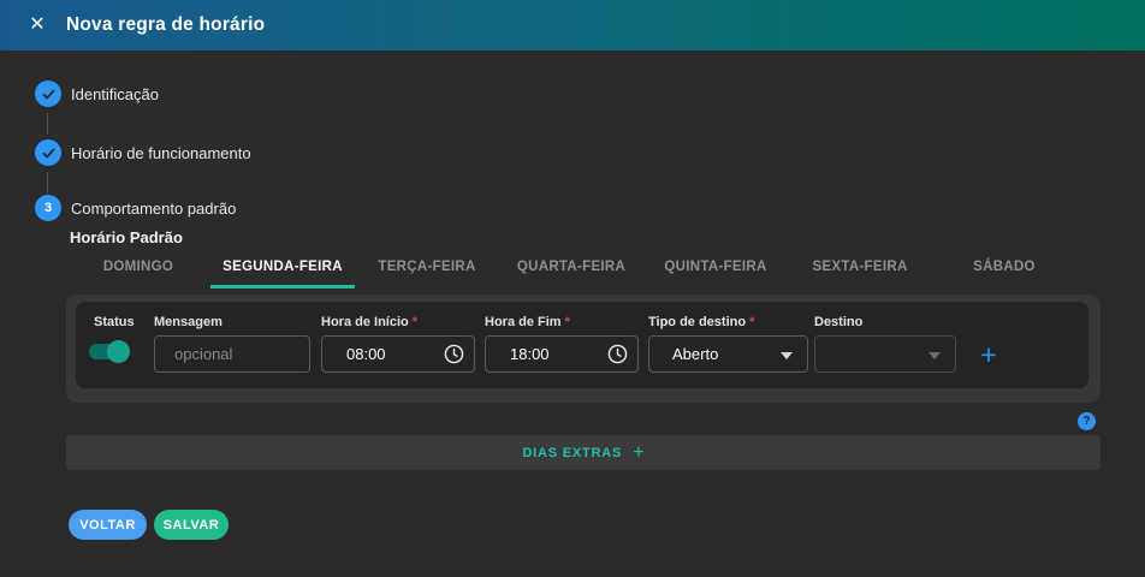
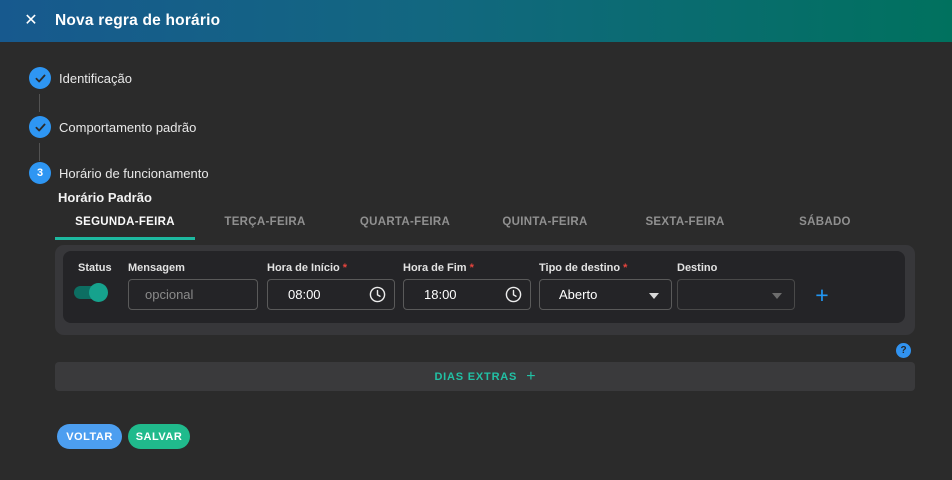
  ✕
  Nova regra de horário
  Identificação
- Horário de funcionamento
+ Comportamento padrão
  3
- Comportamento padrão
+ Horário de funcionamento
  Horário Padrão
- DOMINGO
  SEGUNDA-FEIRA
  TERÇA-FEIRA
  QUARTA-FEIRA
  QUINTA-FEIRA
  SEXTA-FEIRA
  SÁBADO
  Status
  Mensagem
  opcional
  Hora de Início *
  08:00
  Hora de Fim *
  18:00
  Tipo de destino *
  Aberto
  Destino
  +
  ?
  DIAS EXTRAS
  +
  VOLTAR
  SALVAR
